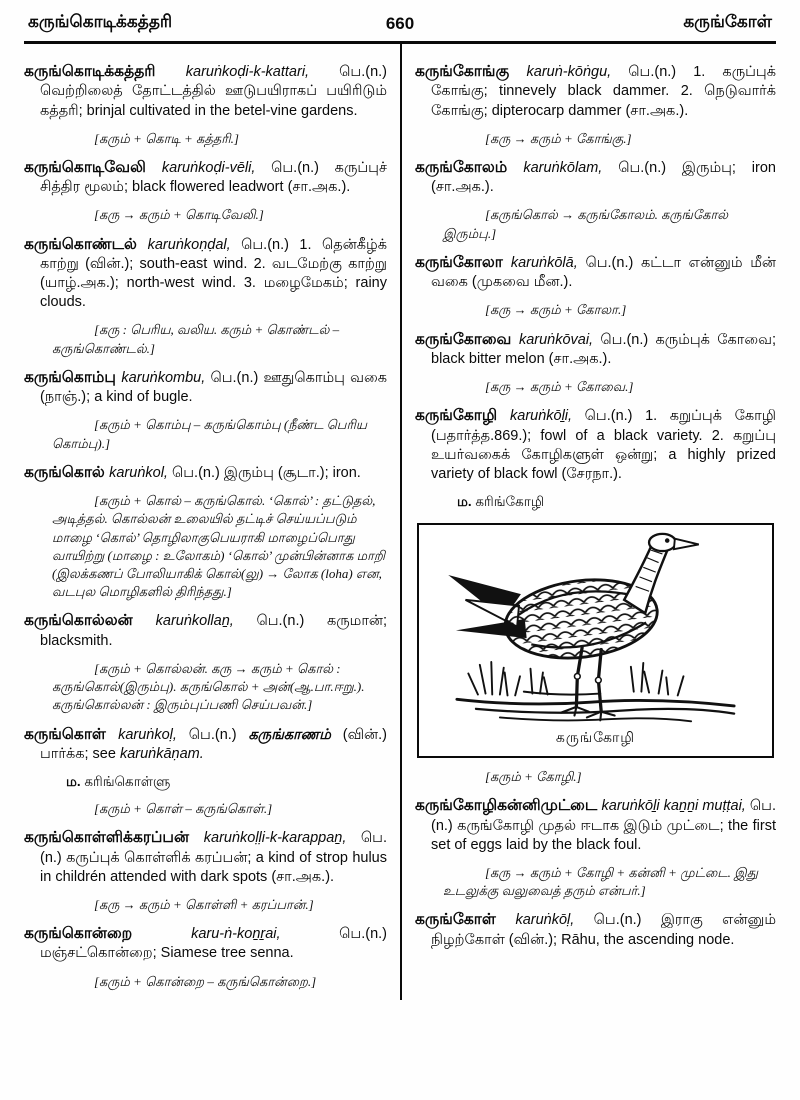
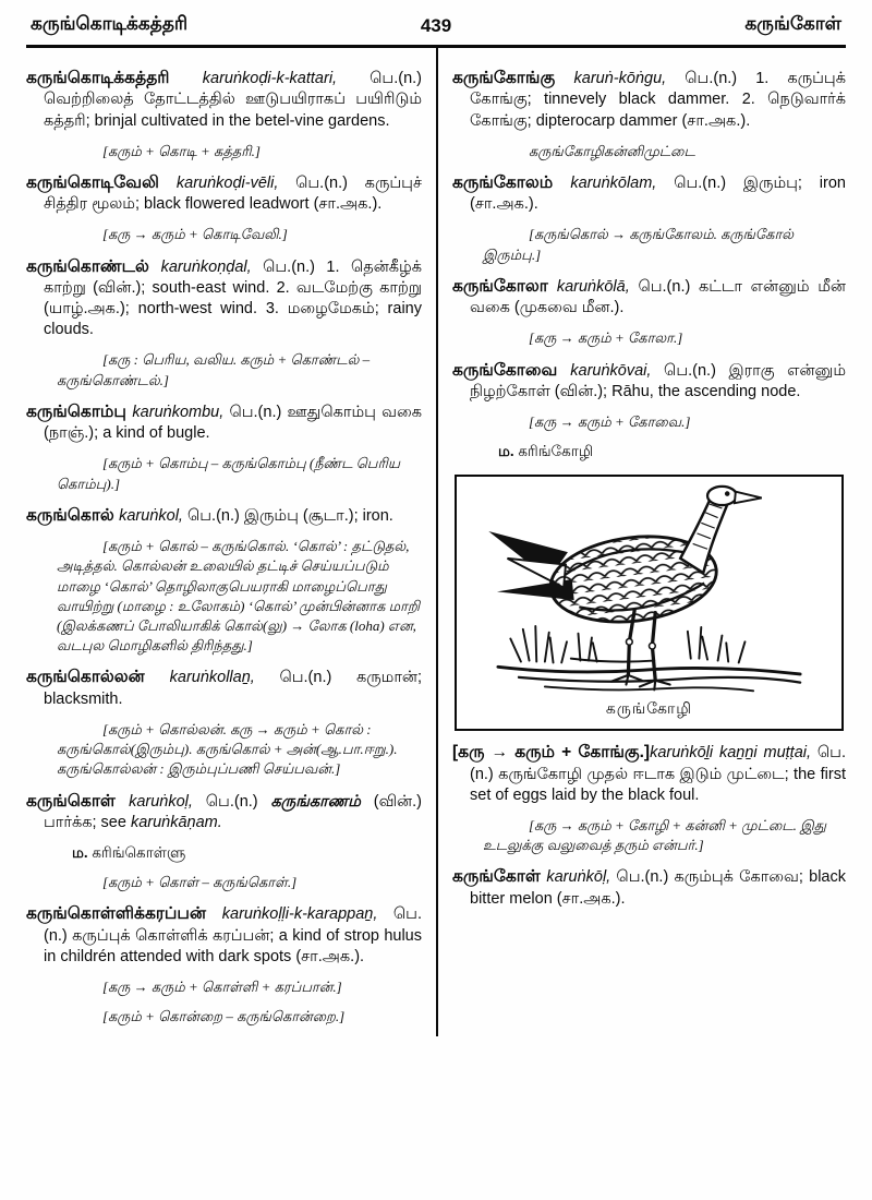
  கருங்கொடிக்கத்தரி
- 660
+ 439
  கருங்கோள்
  கருங்கொடிக்கத்தரி karuṅkoḍi-k-kattari, பெ.(n.) வெற்றிலைத் தோட்டத்தில் ஊடுபயிராகப் பயிரிடும் கத்தரி; brinjal cultivated in the betel-vine gardens.
  [கரும் + கொடி + கத்தரி.]
  கருங்கொடிவேலி karuṅkoḍi-vēli, பெ.(n.) கருப்புச் சித்திர மூலம்; black flowered leadwort (சா.அக.).
  [கரு → கரும் + கொடிவேலி.]
  கருங்கொண்டல் karuṅkoṇḍal, பெ.(n.) 1. தென்கீழ்க் காற்று (வின்.); south-east wind. 2. வடமேற்கு காற்று (யாழ்.அக.); north-west wind. 3. மழைமேகம்; rainy clouds.
  [கரு : பெரிய, வலிய. கரும் + கொண்டல் – கருங்கொண்டல்.]
  கருங்கொம்பு karuṅkombu, பெ.(n.) ஊதுகொம்பு வகை (நாஞ்.); a kind of bugle.
  [கரும் + கொம்பு – கருங்கொம்பு (நீண்ட பெரிய கொம்பு).]
  கருங்கொல் karuṅkol, பெ.(n.) இரும்பு (சூடா.); iron.
  [கரும் + கொல் – கருங்கொல். ‘கொல்’ : தட்டுதல், அடித்தல். கொல்லன் உலையில் தட்டிச் செய்யப்படும் மாழை ‘கொல்’ தொழிலாகுபெயராகி மாழைப்பொது வாயிற்று (மாழை : உலோகம்) ‘கொல்’ முன்பின்னாக மாறி (இலக்கணப் போலியாகிக் கொல்(லு) → லோக (loha) என, வடபுல மொழிகளில் திரிந்தது.]
  கருங்கொல்லன் karuṅkollaṉ, பெ.(n.) கருமான்; blacksmith.
  [கரும் + கொல்லன். கரு → கரும் + கொல் : கருங்கொல்(இரும்பு). கருங்கொல் + அன்(ஆ.பா.ஈறு.). கருங்கொல்லன் : இரும்புப்பணி செய்பவன்.]
  கருங்கொள் karuṅkoḷ, பெ.(n.) கருங்காணம் (வின்.) பார்க்க; see karuṅkāṇam.
  ம. கரிங்கொள்ளு
  [கரும் + கொள் – கருங்கொள்.]
  கருங்கொள்ளிக்கரப்பன் karuṅkoḷḷi-k-karappaṉ, பெ.(n.) கருப்புக் கொள்ளிக் கரப்பன்; a kind of strop hulus in childrén attended with dark spots (சா.அக.).
  [கரு → கரும் + கொள்ளி + கரப்பான்.]
- கருங்கொன்றை karu-ṅ-koṉṟai, பெ.(n.) மஞ்சட்கொன்றை; Siamese tree senna.
  [கரும் + கொன்றை – கருங்கொன்றை.]
  கருங்கோங்கு karuṅ-kōṅgu, பெ.(n.) 1. கருப்புக் கோங்கு; tinnevely black dammer. 2. நெடுவார்க் கோங்கு; dipterocarp dammer (சா.அக.).
- [கரு → கரும் + கோங்கு.]
+ கருங்கோழிகன்னிமுட்டை
  கருங்கோலம் karuṅkōlam, பெ.(n.) இரும்பு; iron (சா.அக.).
  [கருங்கொல் → கருங்கோலம். கருங்கோல் இரும்பு.]
  கருங்கோலா karuṅkōlā, பெ.(n.) கட்டா என்னும் மீன் வகை (முகவை மீன.).
  [கரு → கரும் + கோலா.]
- கருங்கோவை karuṅkōvai, பெ.(n.) கரும்புக் கோவை; black bitter melon (சா.அக.).
+ கருங்கோவை karuṅkōvai, பெ.(n.) இராகு என்னும் நிழற்கோள் (வின்.); Rāhu, the ascending node.
  [கரு → கரும் + கோவை.]
- கருங்கோழி karuṅkōḻi, பெ.(n.) 1. கறுப்புக் கோழி (பதார்த்த.869.); fowl of a black variety. 2. கறுப்பு உயர்வகைக் கோழிகளுள் ஒன்று; a highly prized variety of black fowl (சேரநா.).
  ம. கரிங்கோழி
  கருங்கோழி
- [கரும் + கோழி.]
- கருங்கோழிகன்னிமுட்டை karuṅkōḻi kaṉṉi muṭṭai, பெ.(n.) கருங்கோழி முதல் ஈடாக இடும் முட்டை; the first set of eggs laid by the black foul.
+ [கரு → கரும் + கோங்கு.]karuṅkōḻi kaṉṉi muṭṭai, பெ.(n.) கருங்கோழி முதல் ஈடாக இடும் முட்டை; the first set of eggs laid by the black foul.
  [கரு → கரும் + கோழி + கன்னி + முட்டை. இது உடலுக்கு வலுவைத் தரும் என்பர்.]
- கருங்கோள் karuṅkōḷ, பெ.(n.) இராகு என்னும் நிழற்கோள் (வின்.); Rāhu, the ascending node.
+ கருங்கோள் karuṅkōḷ, பெ.(n.) கரும்புக் கோவை; black bitter melon (சா.அக.).
